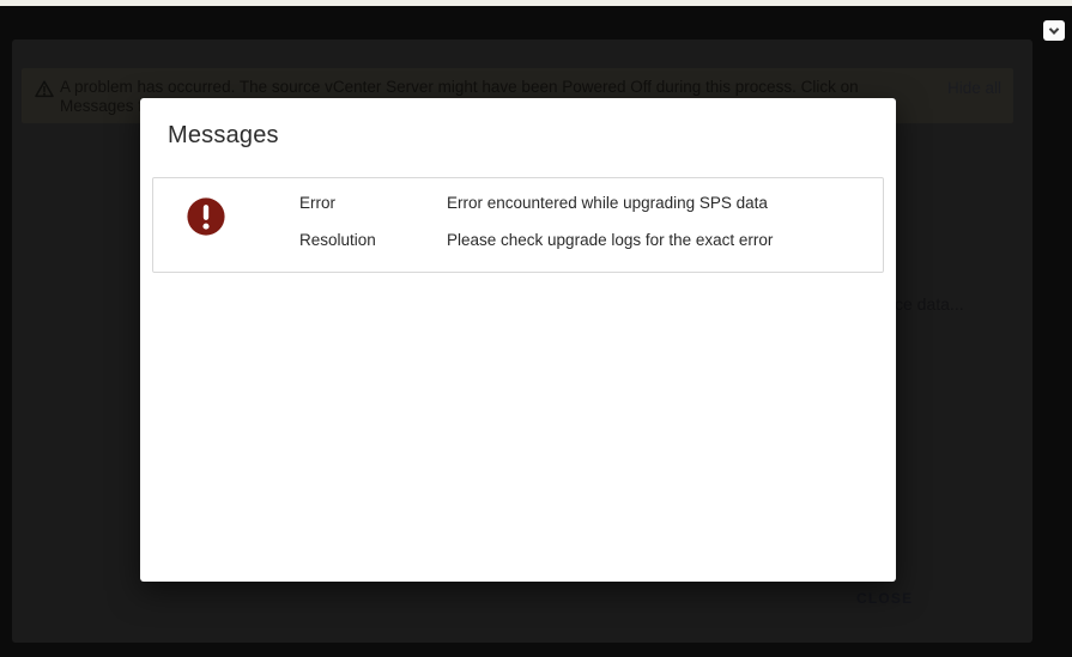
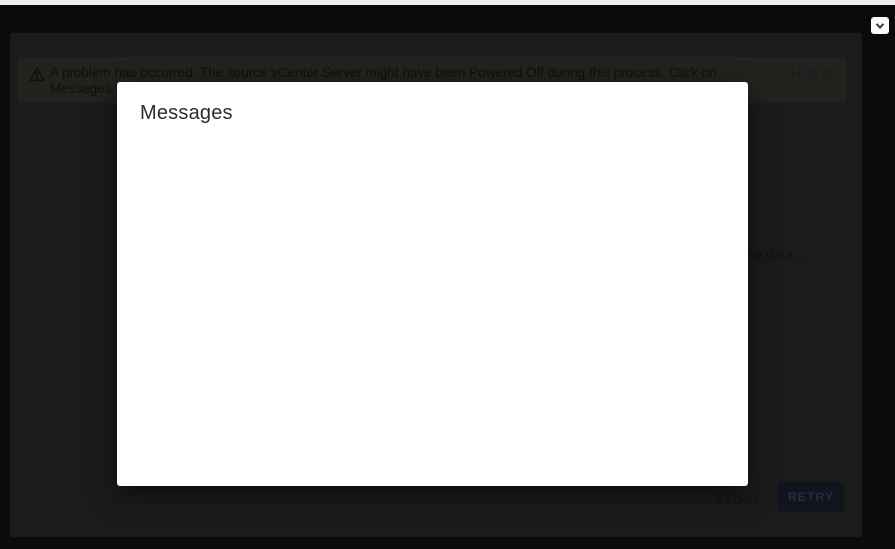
  ce data...
+ RETRY
  Messages
- Error
- Error encountered while upgrading SPS data
- Resolution
- Please check upgrade logs for the exact error
